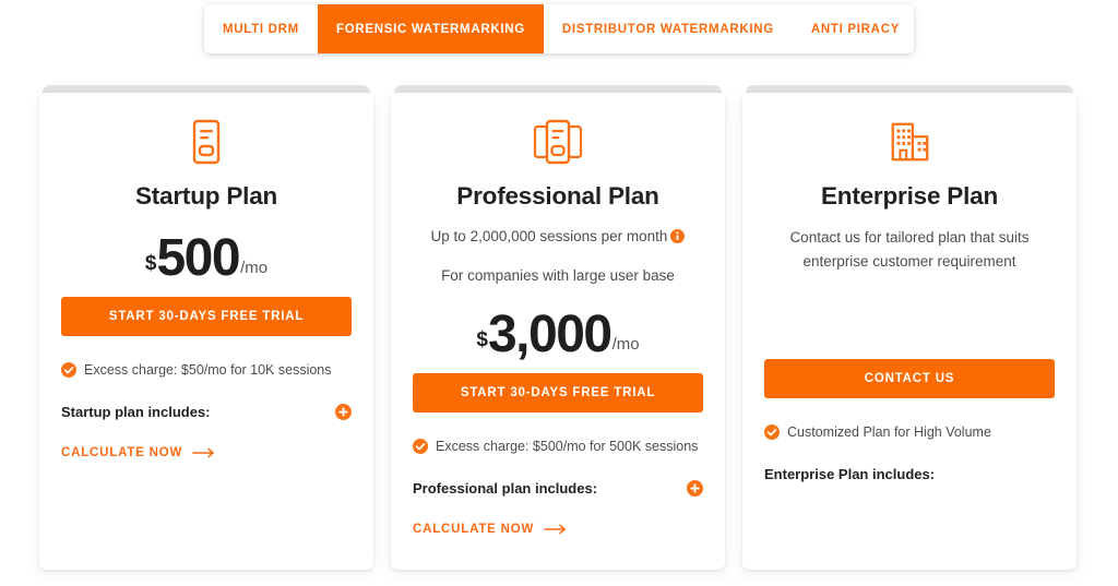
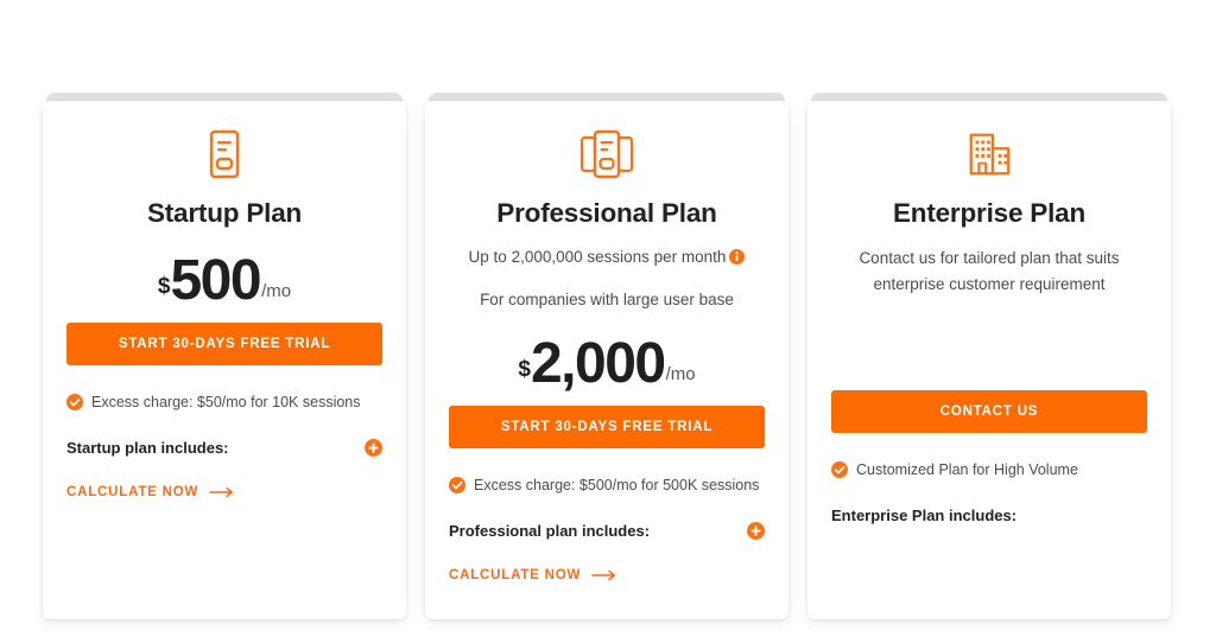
- MULTI DRM
- FORENSIC WATERMARKING
- DISTRIBUTOR WATERMARKING
- ANTI PIRACY
  Startup Plan
  $
  500
  /mo
  START 30-DAYS FREE TRIAL
  Excess charge: $50/mo for 10K sessions
  Startup plan includes:
  CALCULATE NOW
  Professional Plan
  Up to 2,000,000 sessions per month
  For companies with large user base
  $
- 3,000
+ 2,000
  /mo
  START 30-DAYS FREE TRIAL
  Excess charge: $500/mo for 500K sessions
  Professional plan includes:
  CALCULATE NOW
  Enterprise Plan
  Contact us for tailored plan that suits
  enterprise customer requirement
  CONTACT US
  Customized Plan for High Volume
  Enterprise Plan includes:
